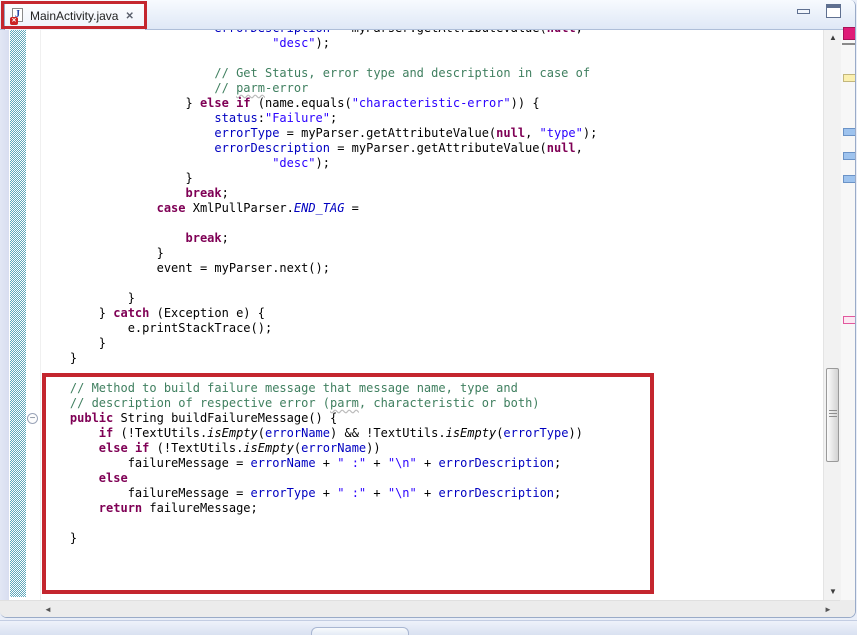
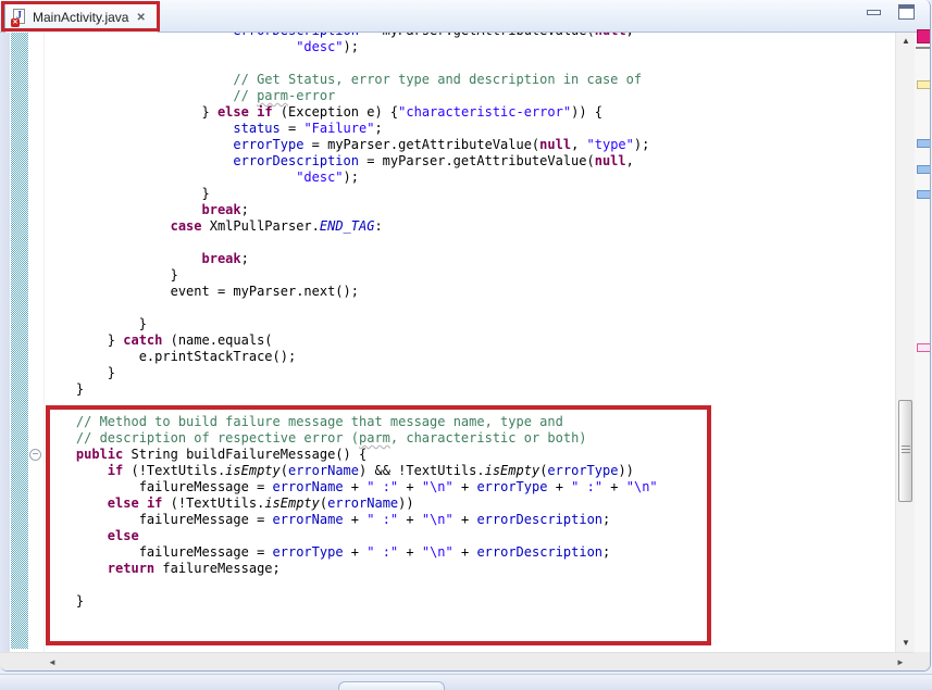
  J
  MainActivity.java
  ✕
  −
  "desc");
  // Get Status, error type and description in case of
  // parm-error
- } else if (name.equals("characteristic-error")) {
+ } else if (Exception e) {"characteristic-error")) {
- status:"Failure";
+ status = "Failure";
  errorType = myParser.getAttributeValue(null, "type");
  errorDescription = myParser.getAttributeValue(null,
  "desc");
  }
  break;
- case XmlPullParser.END_TAG =
+ case XmlPullParser.END_TAG:
  break;
  }
  event = myParser.next();
  }
- } catch (Exception e) {
+ } catch (name.equals(
  e.printStackTrace();
  }
  }
  // Method to build failure message that message name, type and
  // description of respective error (parm, characteristic or both)
  public String buildFailureMessage() {
  if (!TextUtils.isEmpty(errorName) && !TextUtils.isEmpty(errorType))
+ failureMessage = errorName + " :" + "\n" + errorType + " :" + "\n"
  else if (!TextUtils.isEmpty(errorName))
  failureMessage = errorName + " :" + "\n" + errorDescription;
  else
  failureMessage = errorType + " :" + "\n" + errorDescription;
  return failureMessage;
  }
  ▲
  ▼
  ◄
  ►
